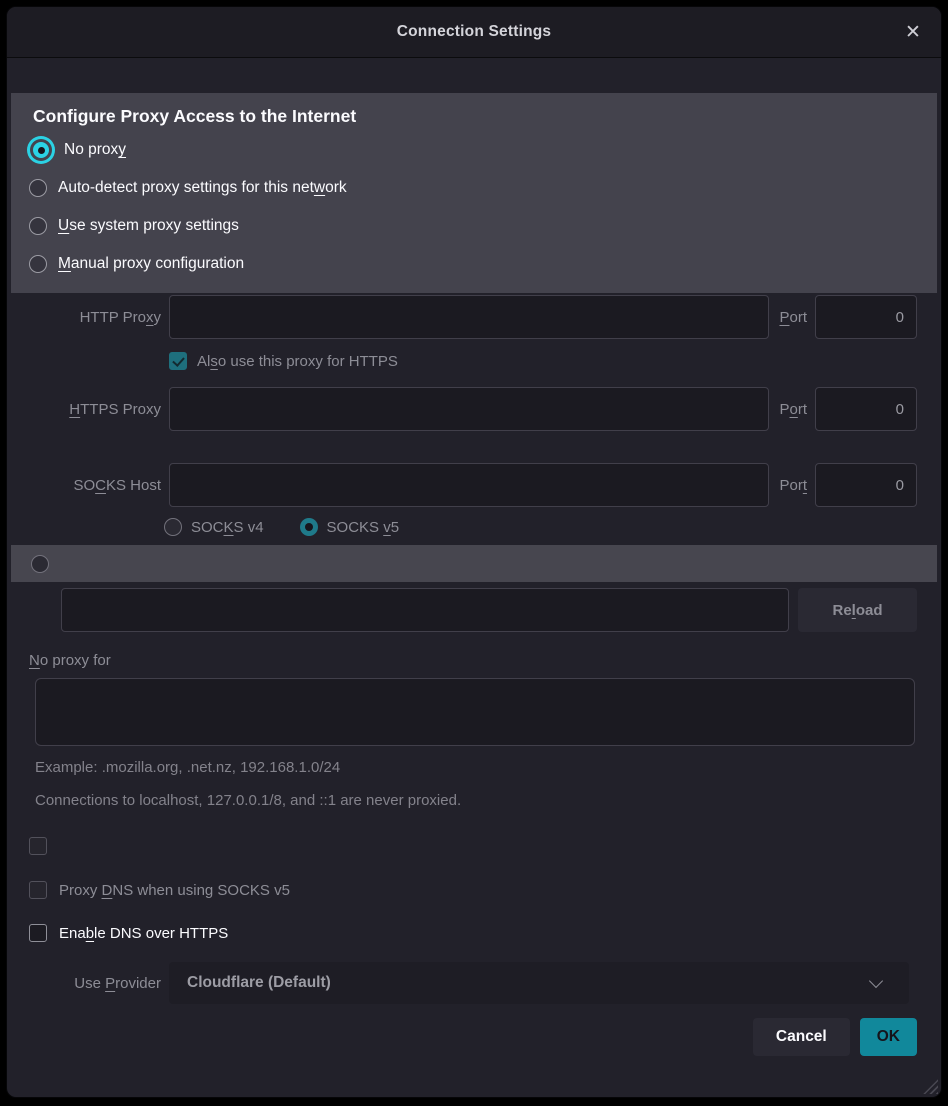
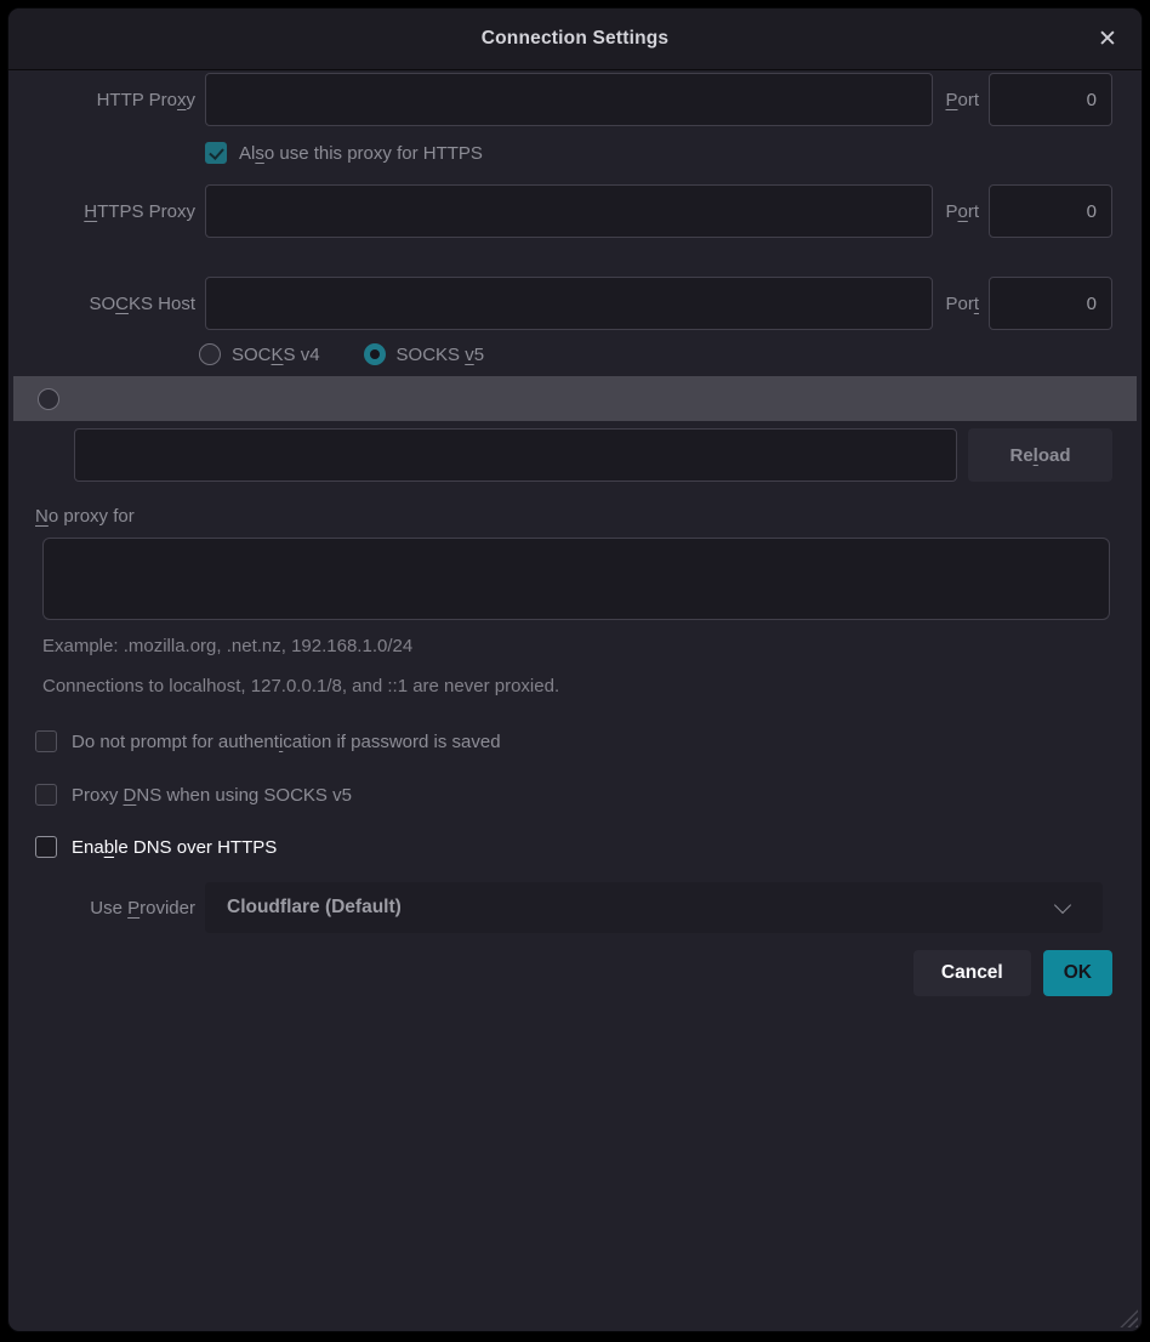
  Connection Settings
  ✕
- Configure Proxy Access to the Internet
- No proxy
- Auto-detect proxy settings for this network
- Use system proxy settings
- Manual proxy configuration
  HTTP Proxy
  Port
  0
  Also use this proxy for HTTPS
  HTTPS Proxy
  Port
  0
  SOCKS Host
  Port
  0
  SOCKS v4
  SOCKS v5
  Reload
  No proxy for
  Example: .mozilla.org, .net.nz, 192.168.1.0/24
  Connections to localhost, 127.0.0.1/8, and ::1 are never proxied.
+ Do not prompt for authentication if password is saved
  Proxy DNS when using SOCKS v5
  Enable DNS over HTTPS
  Use Provider
  Cloudflare (Default)
  Cancel
  OK
